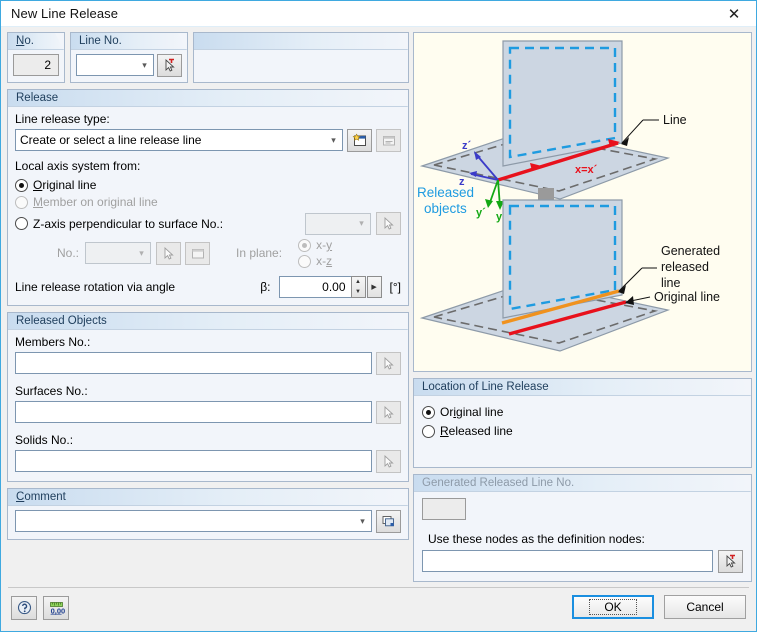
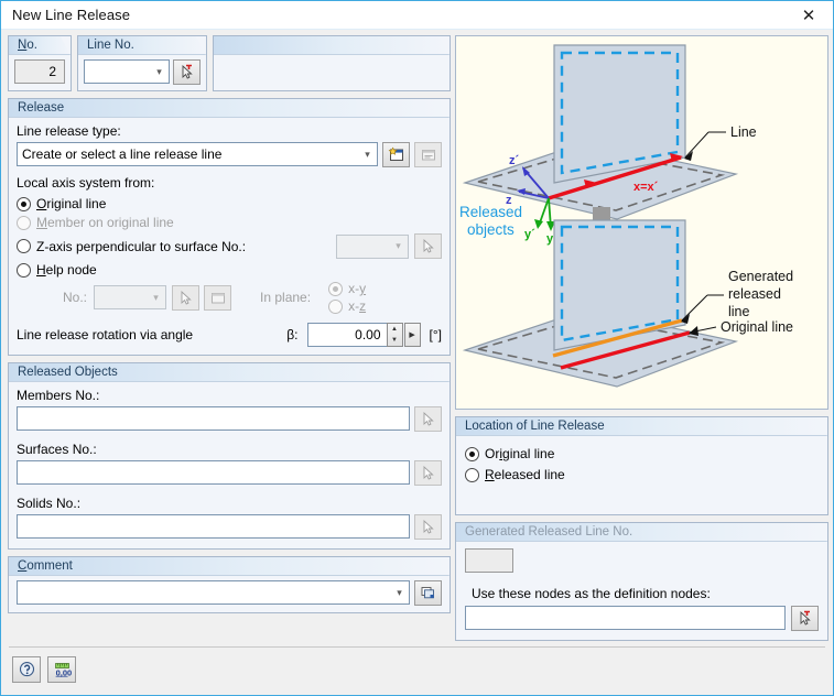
  New Line Release
  ✕
  No.
  2
  Line No.
  ▾
  Release
  Line release type:
  Create or select a line release line
  ▾
  Local axis system from:
  Original line
  Member on original line
  Z-axis perpendicular to surface No.:
  ▾
+ Help node
  No.:
  ▾
  In plane:
  x-y
  x-z
  Line release rotation via angle
  β:
  0.00
  [°]
  Released Objects
  Members No.:
  Surfaces No.:
  Solids No.:
  Comment
  ▾
  Line
  z´
  z
  y´
  y
  x=x´
  Released
  objects
  Generated
  released
  line
  Original line
  Location of Line Release
  Original line
  Released line
  Generated Released Line No.
  Use these nodes as the definition nodes:
  0,00
- OK
- Cancel
